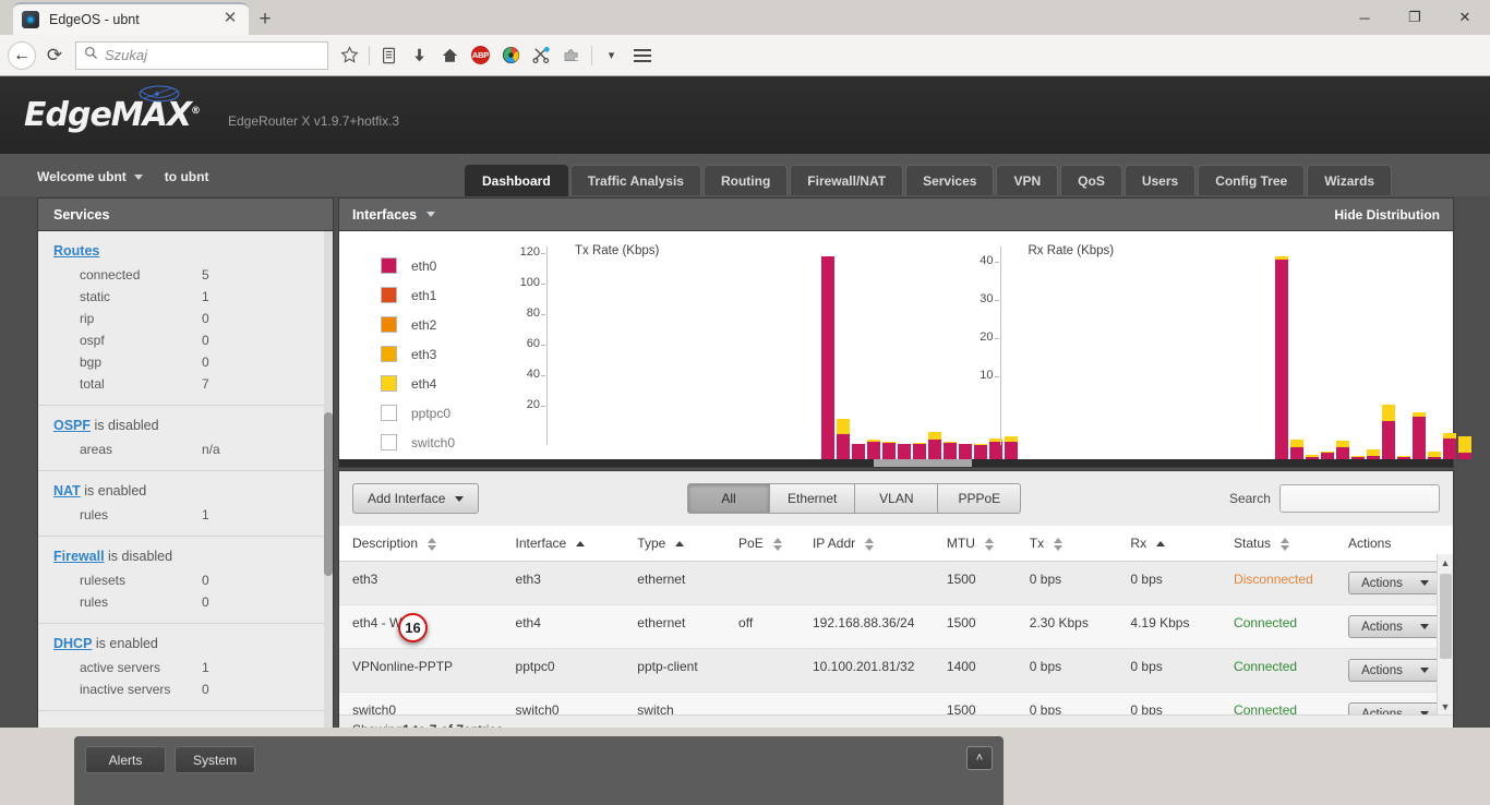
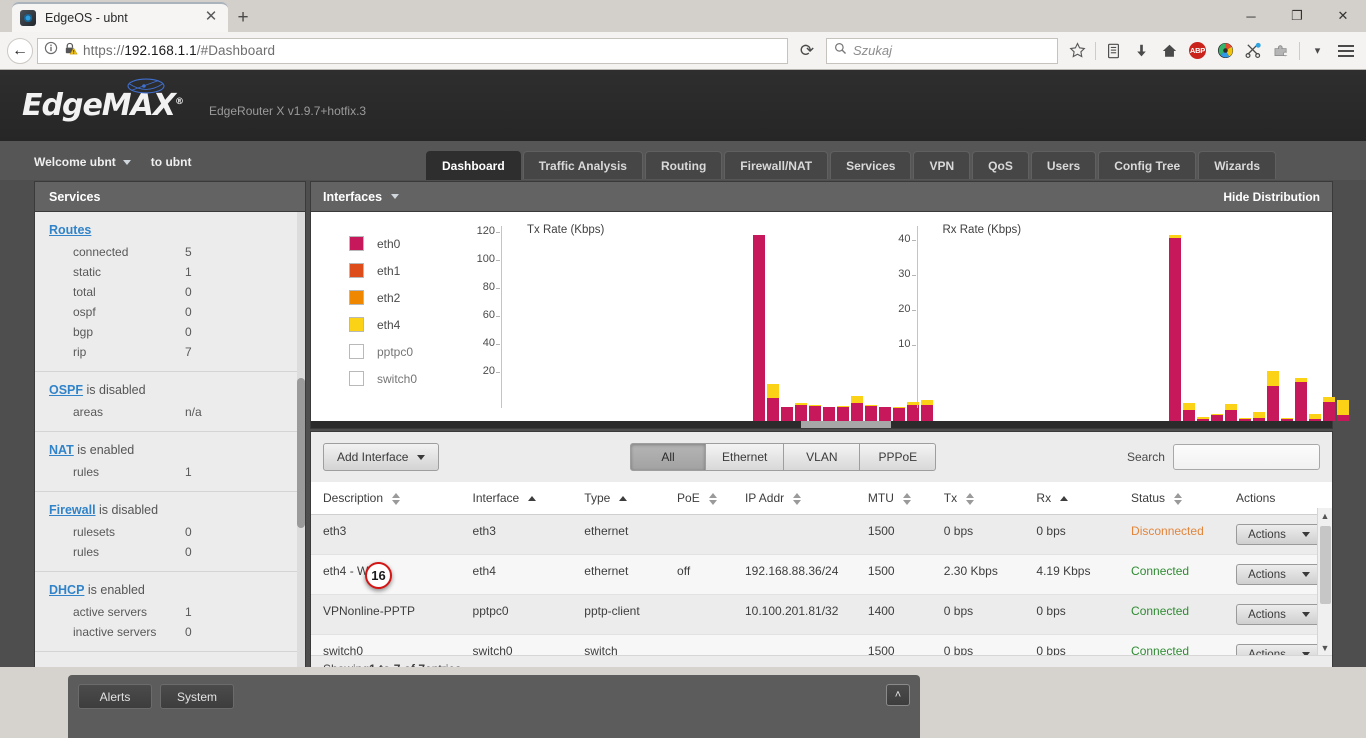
  EdgeOS - ubnt
  ✕
  +
  ─
  ❐
  ✕
  ←
+ https://192.168.1.1/#Dashboard
  ⟳
  Szukaj
  ABP
  ▾
  EdgeMAX®
  EdgeRouter X v1.9.7+hotfix.3
  Welcome ubnt
  to ubnt
  Dashboard
  Traffic Analysis
  Routing
  Firewall/NAT
  Services
  VPN
  QoS
  Users
  Config Tree
  Wizards
  Services
  Routes
  connected
  5
  static
  1
- rip
+ total
  0
  ospf
  0
  bgp
  0
- total
+ rip
  7
  OSPF is disabled
  areas
  n/a
  NAT is enabled
  rules
  1
  Firewall is disabled
  rulesets
  0
  rules
  0
  DHCP is enabled
  active servers
  1
  inactive servers
  0
  Interfaces
  Hide Distribution
  eth0
  eth1
  eth2
- eth3
  eth4
  pptpc0
  switch0
  Tx Rate (Kbps)
  120
  100
  80
  60
  40
  20
  Rx Rate (Kbps)
  40
  30
  20
  10
  Add Interface
  All
  Ethernet
  VLAN
  PPPoE
  Search
  Description	Interface	Type	PoE	IP Addr	MTU	Tx	Rx	Status	Actions
  eth3	eth3	ethernet			1500	0 bps	0 bps	Disconnected	Actions
  eth4 - W	eth4	ethernet	off	192.168.88.36/24	1500	2.30 Kbps	4.19 Kbps	Connected	Actions
  VPNonline-PPTP	pptpc0	pptp-client		10.100.201.81/32	1400	0 bps	0 bps	Connected	Actions
  switch0	switch0	switch			1500	0 bps	0 bps	Connected	Actions
  ▲
  ▼
  16
  Alerts
  System
  ˄
